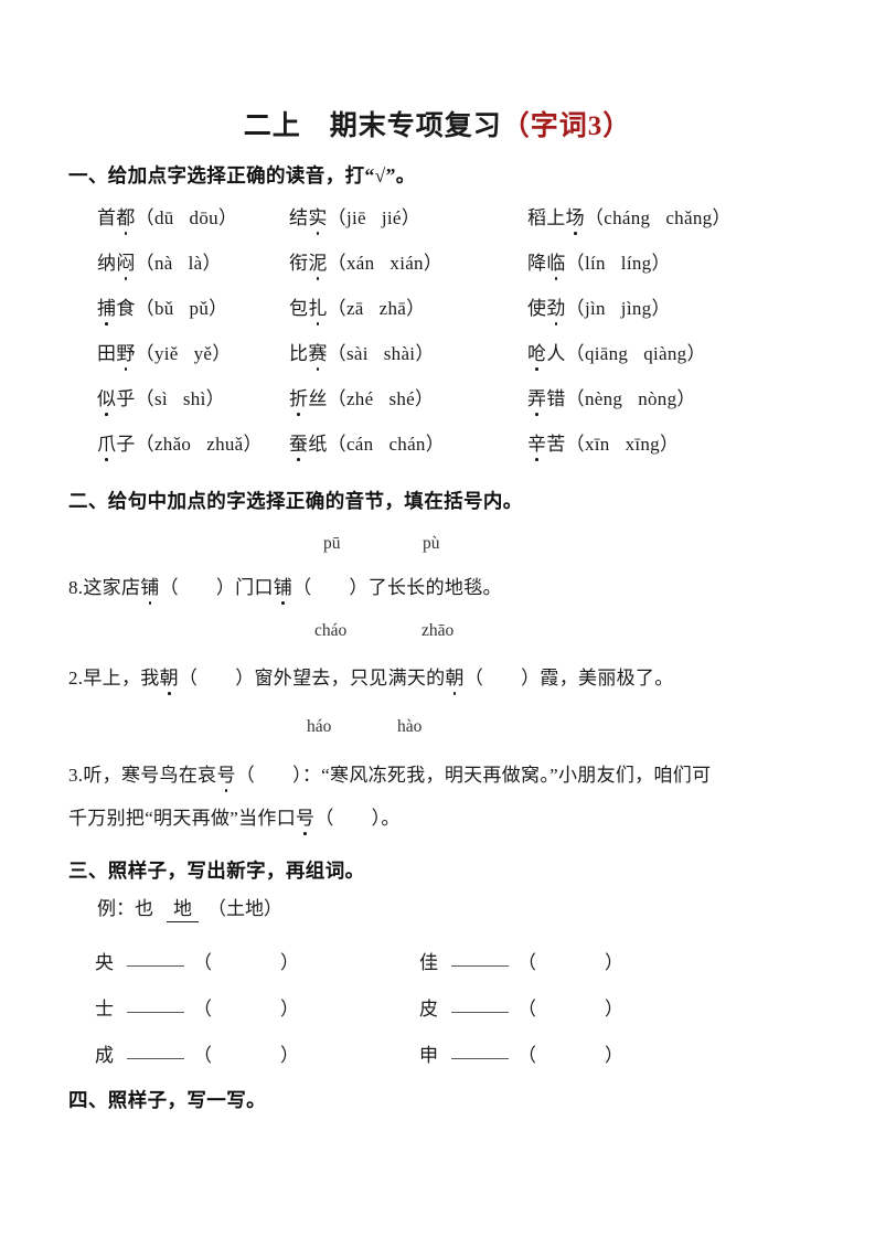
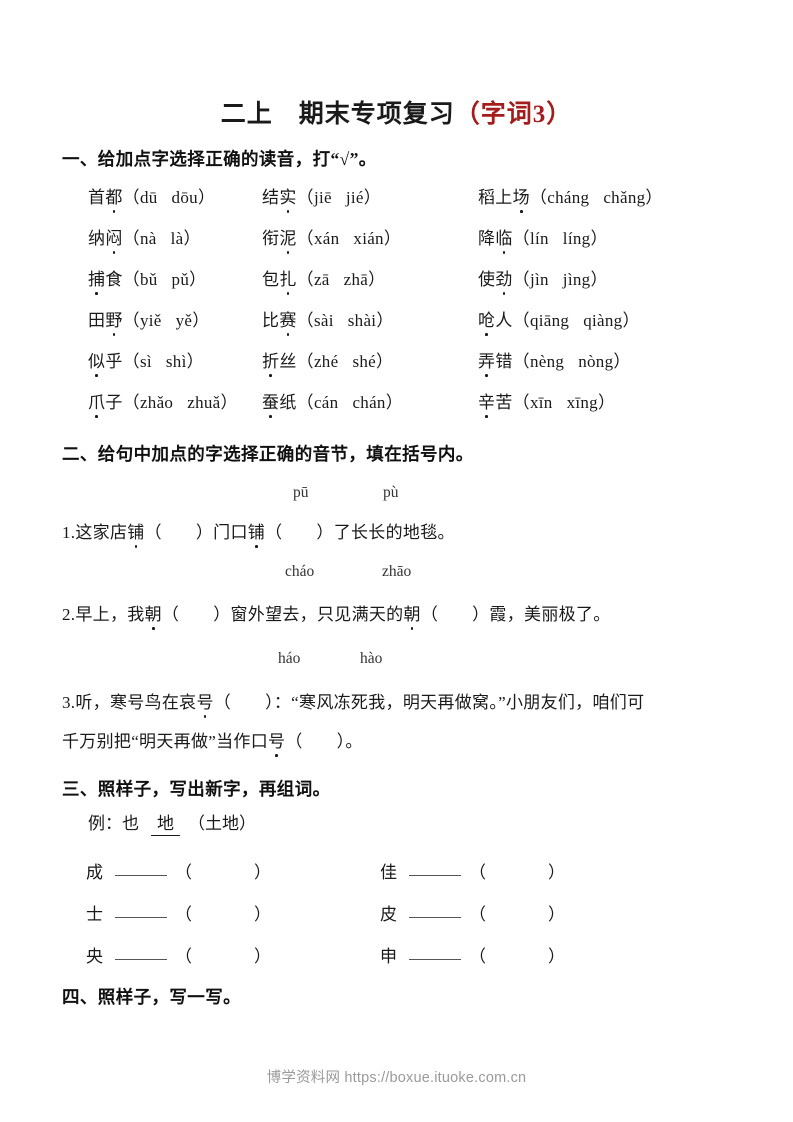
  二上 期末专项复习（字词3）
  一、给加点字选择正确的读音，打“√”。
  首都（dū dōu）
  结实（jiē jié）
  稻上场（cháng chǎng）
  纳闷（nà là）
  衔泥（xán xián）
  降临（lín líng）
  捕食（bǔ pǔ）
  包扎（zā zhā）
  使劲（jìn jìng）
  田野（yiě yě）
  比赛（sài shài）
  呛人（qiāng qiàng）
  似乎（sì shì）
  折丝（zhé shé）
  弄错（nèng nòng）
  爪子（zhǎo zhuǎ）
  蚕纸（cán chán）
  辛苦（xīn xīng）
  二、给句中加点的字选择正确的音节，填在括号内。
  pū
  pù
- 8.这家店铺（ ）门口铺（ ）了长长的地毯。
+ 1.这家店铺（ ）门口铺（ ）了长长的地毯。
  cháo
  zhāo
  2.早上，我朝（ ）窗外望去，只见满天的朝（ ）霞，美丽极了。
  háo
  hào
  3.听，寒号鸟在哀号（ ）：“寒风冻死我，明天再做窝。”小朋友们，咱们可
  千万别把“明天再做”当作口号（ ）。
  三、照样子，写出新字，再组词。
  例：也 地 （土地）
- 央 （ ）
+ 成 （ ）
  佳 （ ）
  士 （ ）
  皮 （ ）
- 成 （ ）
+ 央 （ ）
  申 （ ）
  四、照样子，写一写。
+ 博学资料网 https://boxue.ituoke.com.cn
